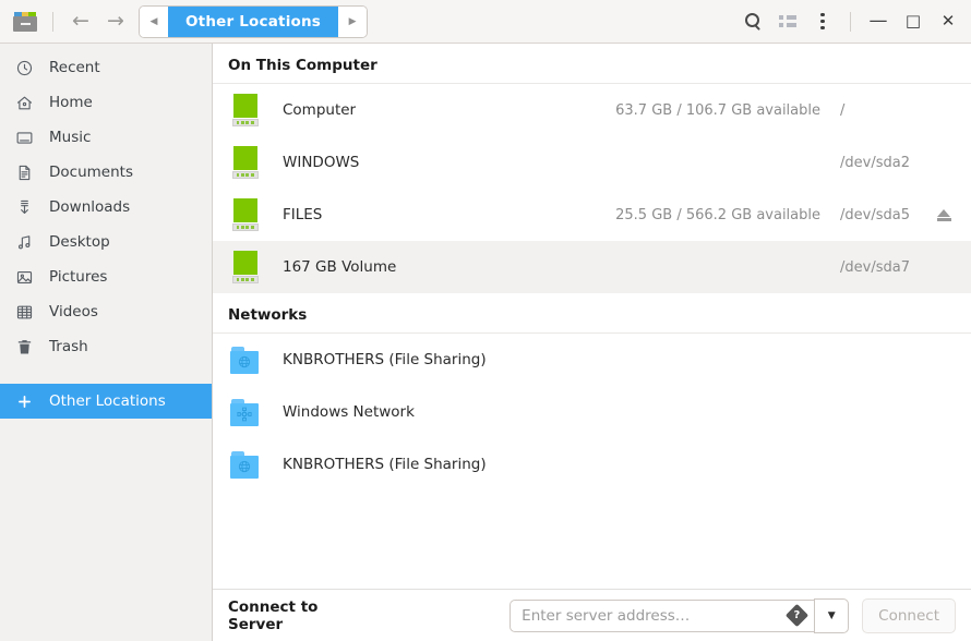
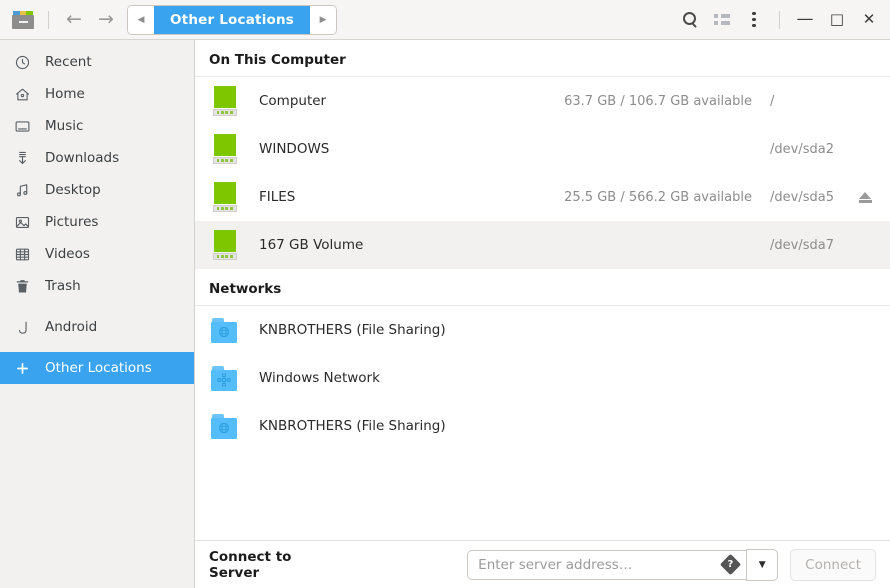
  ←
  →
  ◀
  Other Locations
  ▶
  —
  □
  ✕
  Recent
  Home
  Music
- Documents
  Downloads
  Desktop
  Pictures
  Videos
  Trash
+ Android
  Other Locations
  On This Computer
  Computer
  63.7 GB / 106.7 GB available
  /
  WINDOWS
  /dev/sda2
  FILES
  25.5 GB / 566.2 GB available
  /dev/sda5
  167 GB Volume
  /dev/sda7
  Networks
  KNBROTHERS (File Sharing)
  Windows Network
  KNBROTHERS (File Sharing)
  Connect to Server
  Enter server address…
  ▼
  Connect
